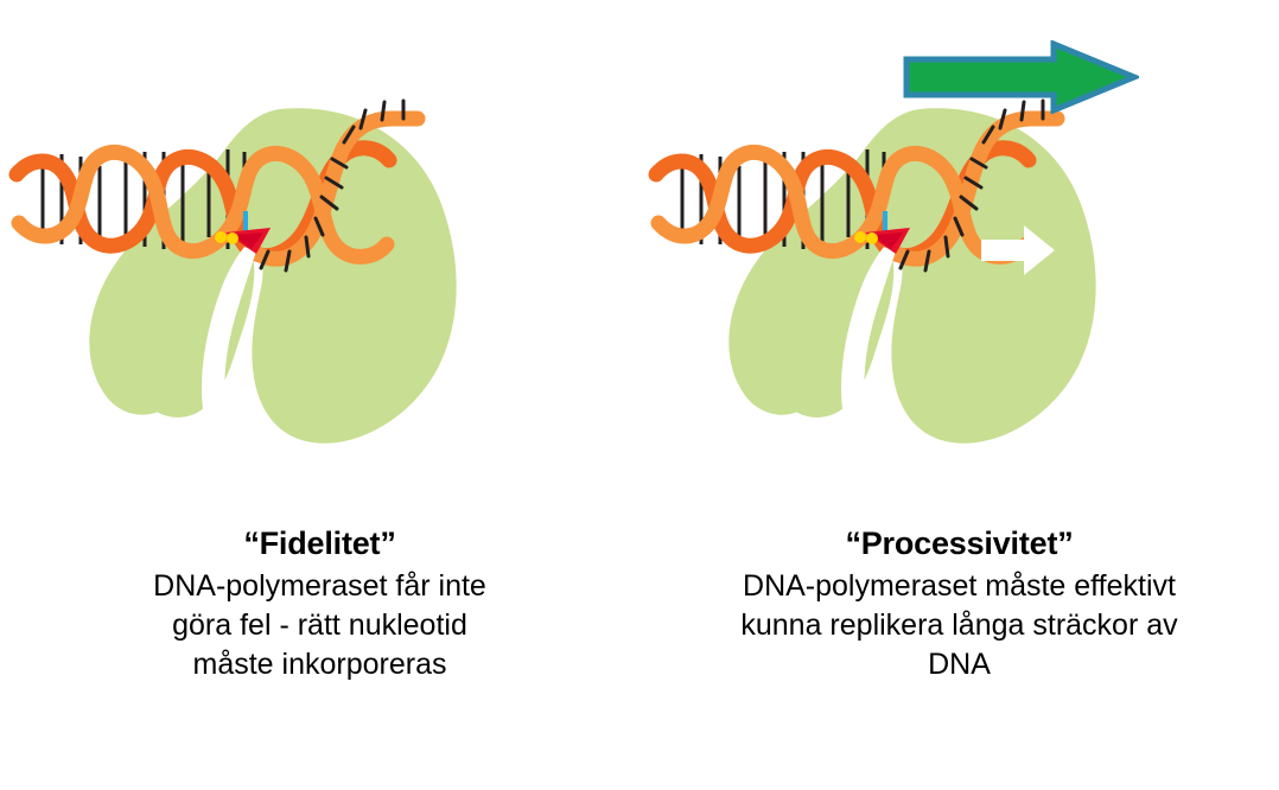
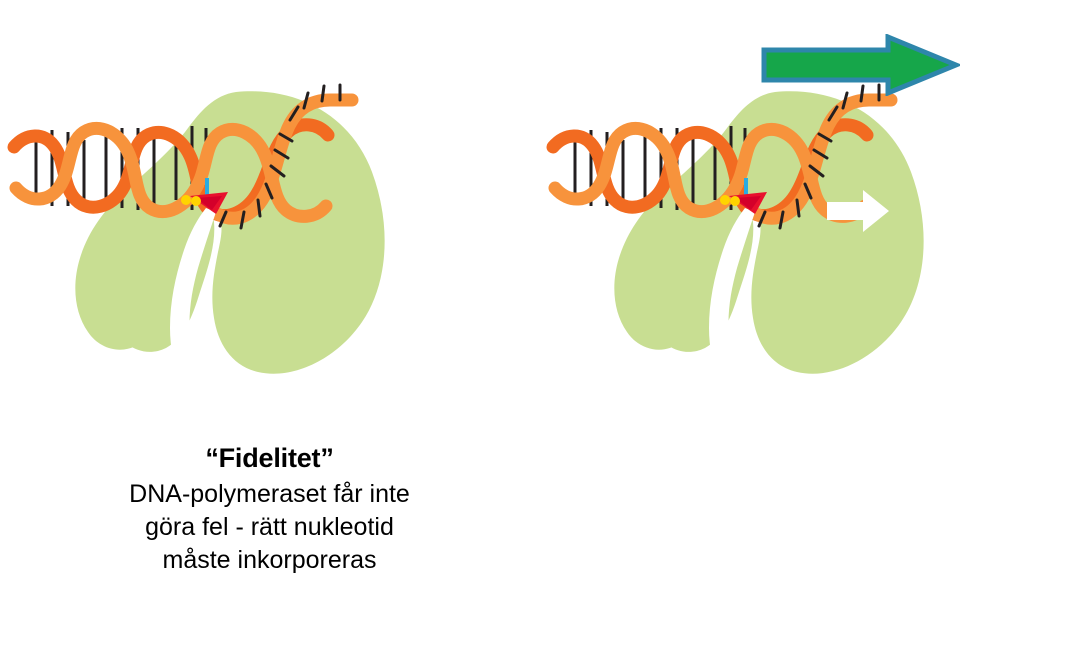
  “Fidelitet”
  DNA-polymeraset får inte
  göra fel - rätt nukleotid
  måste inkorporeras
- “Processivitet”
- DNA-polymeraset måste effektivt
- kunna replikera långa sträckor av
- DNA
